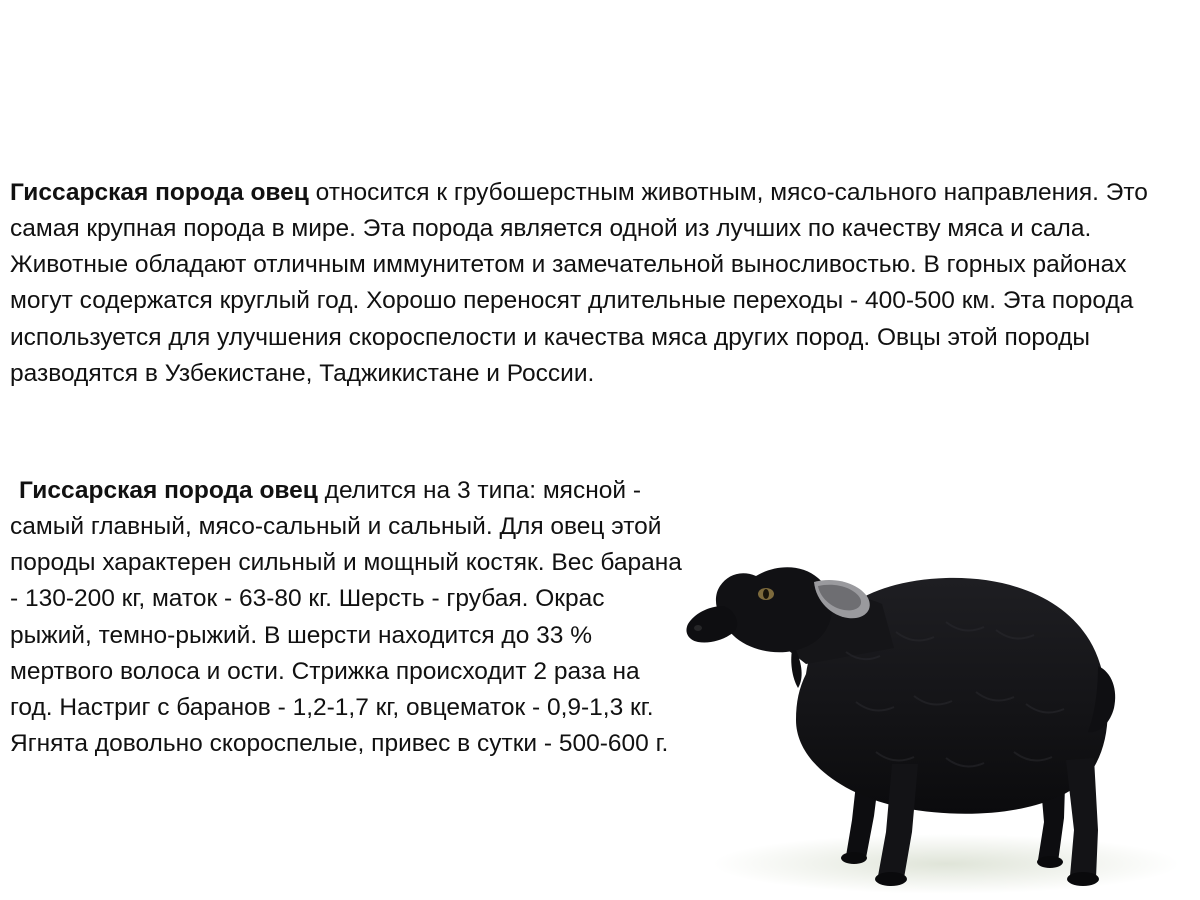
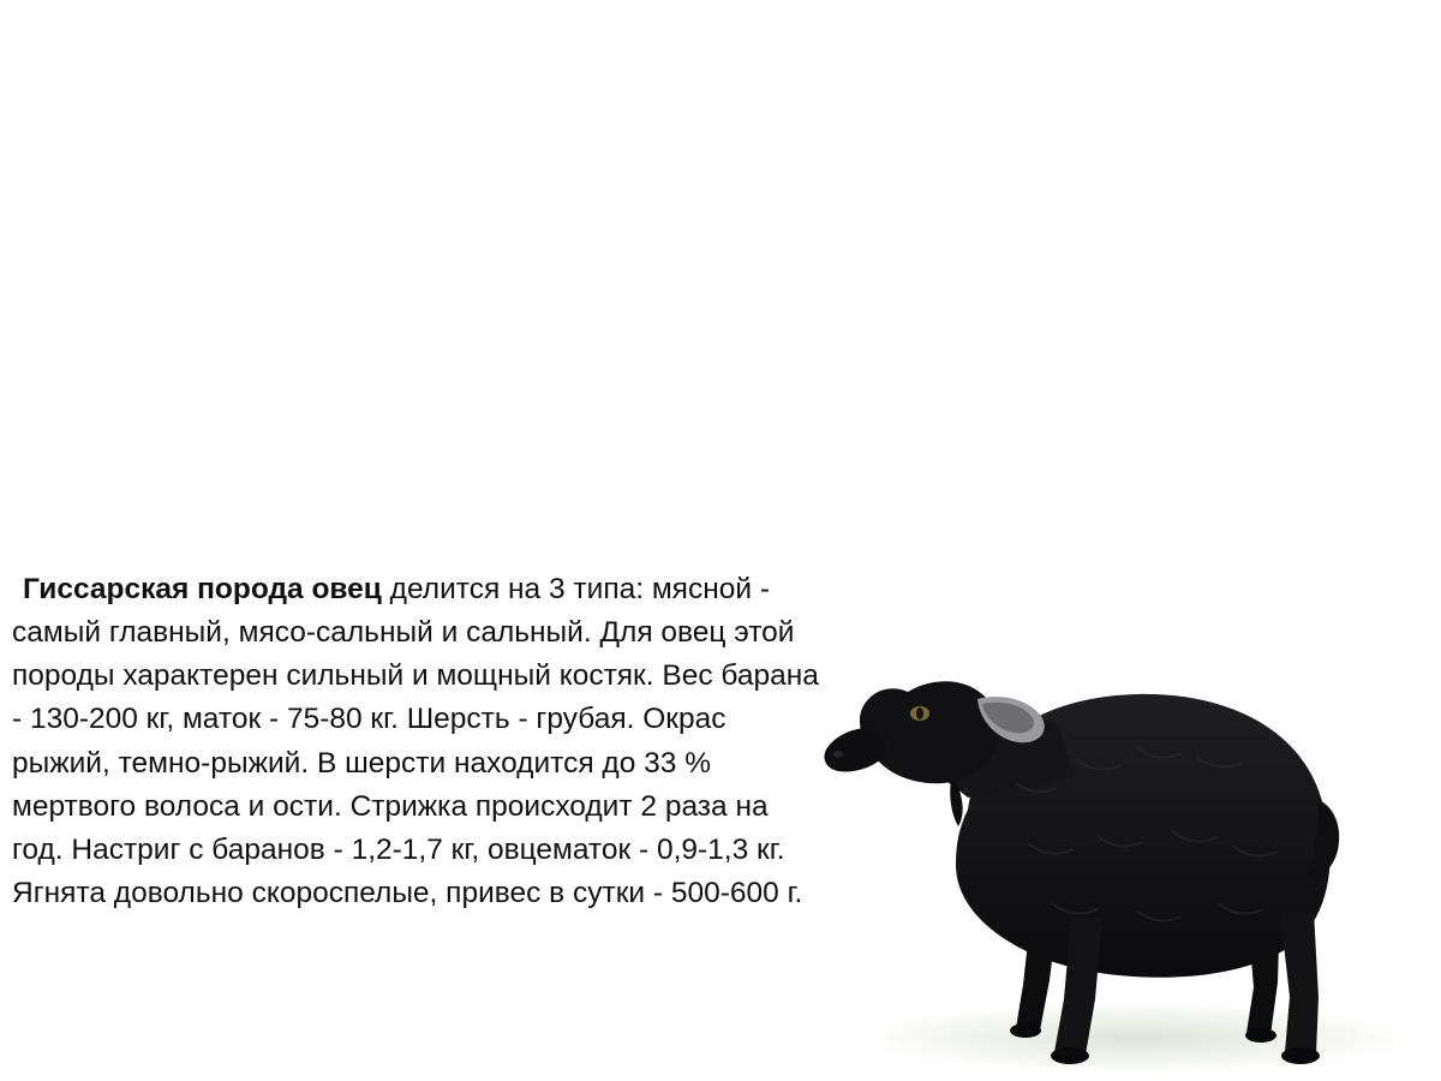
- Гиссарская порода овец относится к грубошерстным животным, мясо-сального направления. Это самая крупная порода в мире. Эта порода является одной из лучших по качеству мяса и сала. Животные обладают отличным иммунитетом и замечательной выносливостью. В горных районах могут содержатся круглый год. Хорошо переносят длительные переходы - 400-500 км. Эта порода используется для улучшения скороспелости и качества мяса других пород. Овцы этой породы разводятся в Узбекистане, Таджикистане и России.
- Гиссарская порода овец делится на 3 типа: мясной - самый главный, мясо-сальный и сальный. Для овец этой породы характерен сильный и мощный костяк. Вес барана - 130-200 кг, маток - 63-80 кг. Шерсть - грубая. Окрас рыжий, темно-рыжий. В шерсти находится до 33 % мертвого волоса и ости. Стрижка происходит 2 раза на год. Настриг с баранов - 1,2-1,7 кг, овцематок - 0,9-1,3 кг. Ягнята довольно скороспелые, привес в сутки - 500-600 г.
+ Гиссарская порода овец делится на 3 типа: мясной - самый главный, мясо-сальный и сальный. Для овец этой породы характерен сильный и мощный костяк. Вес барана - 130-200 кг, маток - 75-80 кг. Шерсть - грубая. Окрас рыжий, темно-рыжий. В шерсти находится до 33 % мертвого волоса и ости. Стрижка происходит 2 раза на год. Настриг с баранов - 1,2-1,7 кг, овцематок - 0,9-1,3 кг. Ягнята довольно скороспелые, привес в сутки - 500-600 г.
